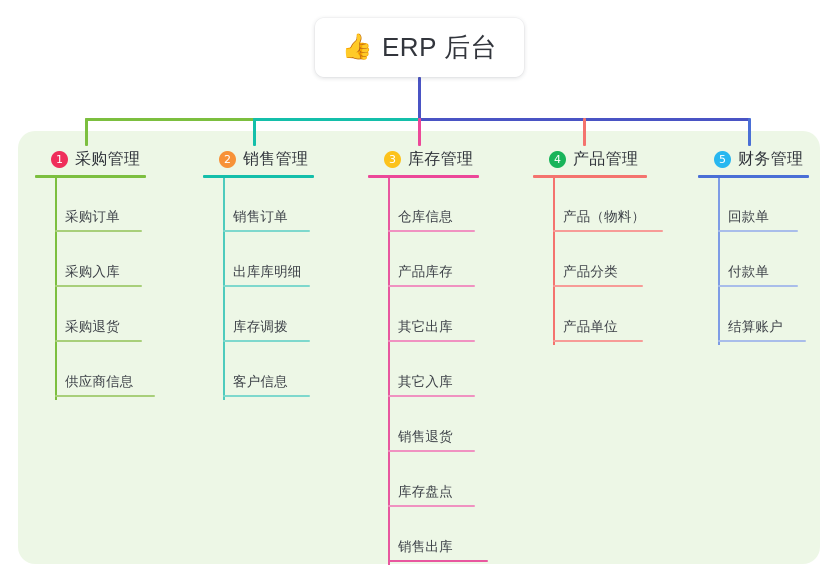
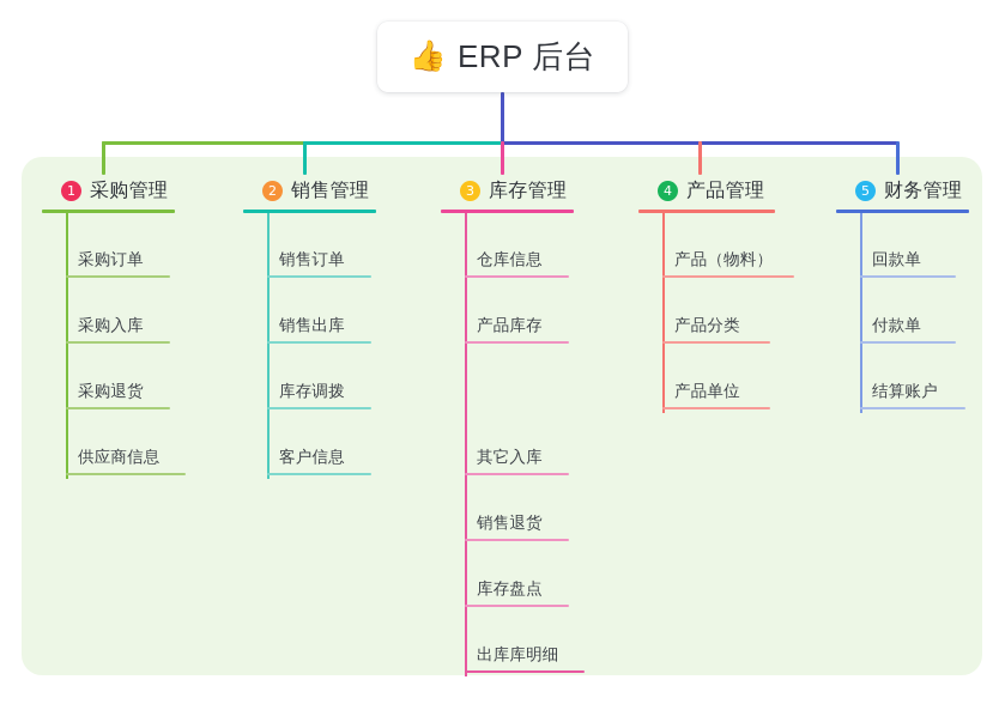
  👍
  ERP 后台
  1
  采购管理
  采购订单
  采购入库
  采购退货
  供应商信息
  2
  销售管理
  销售订单
- 出库库明细
+ 销售出库
  库存调拨
  客户信息
  3
  库存管理
  仓库信息
  产品库存
- 其它出库
  其它入库
  销售退货
  库存盘点
- 销售出库
+ 出库库明细
  4
  产品管理
  产品（物料）
  产品分类
  产品单位
  5
  财务管理
  回款单
  付款单
  结算账户
